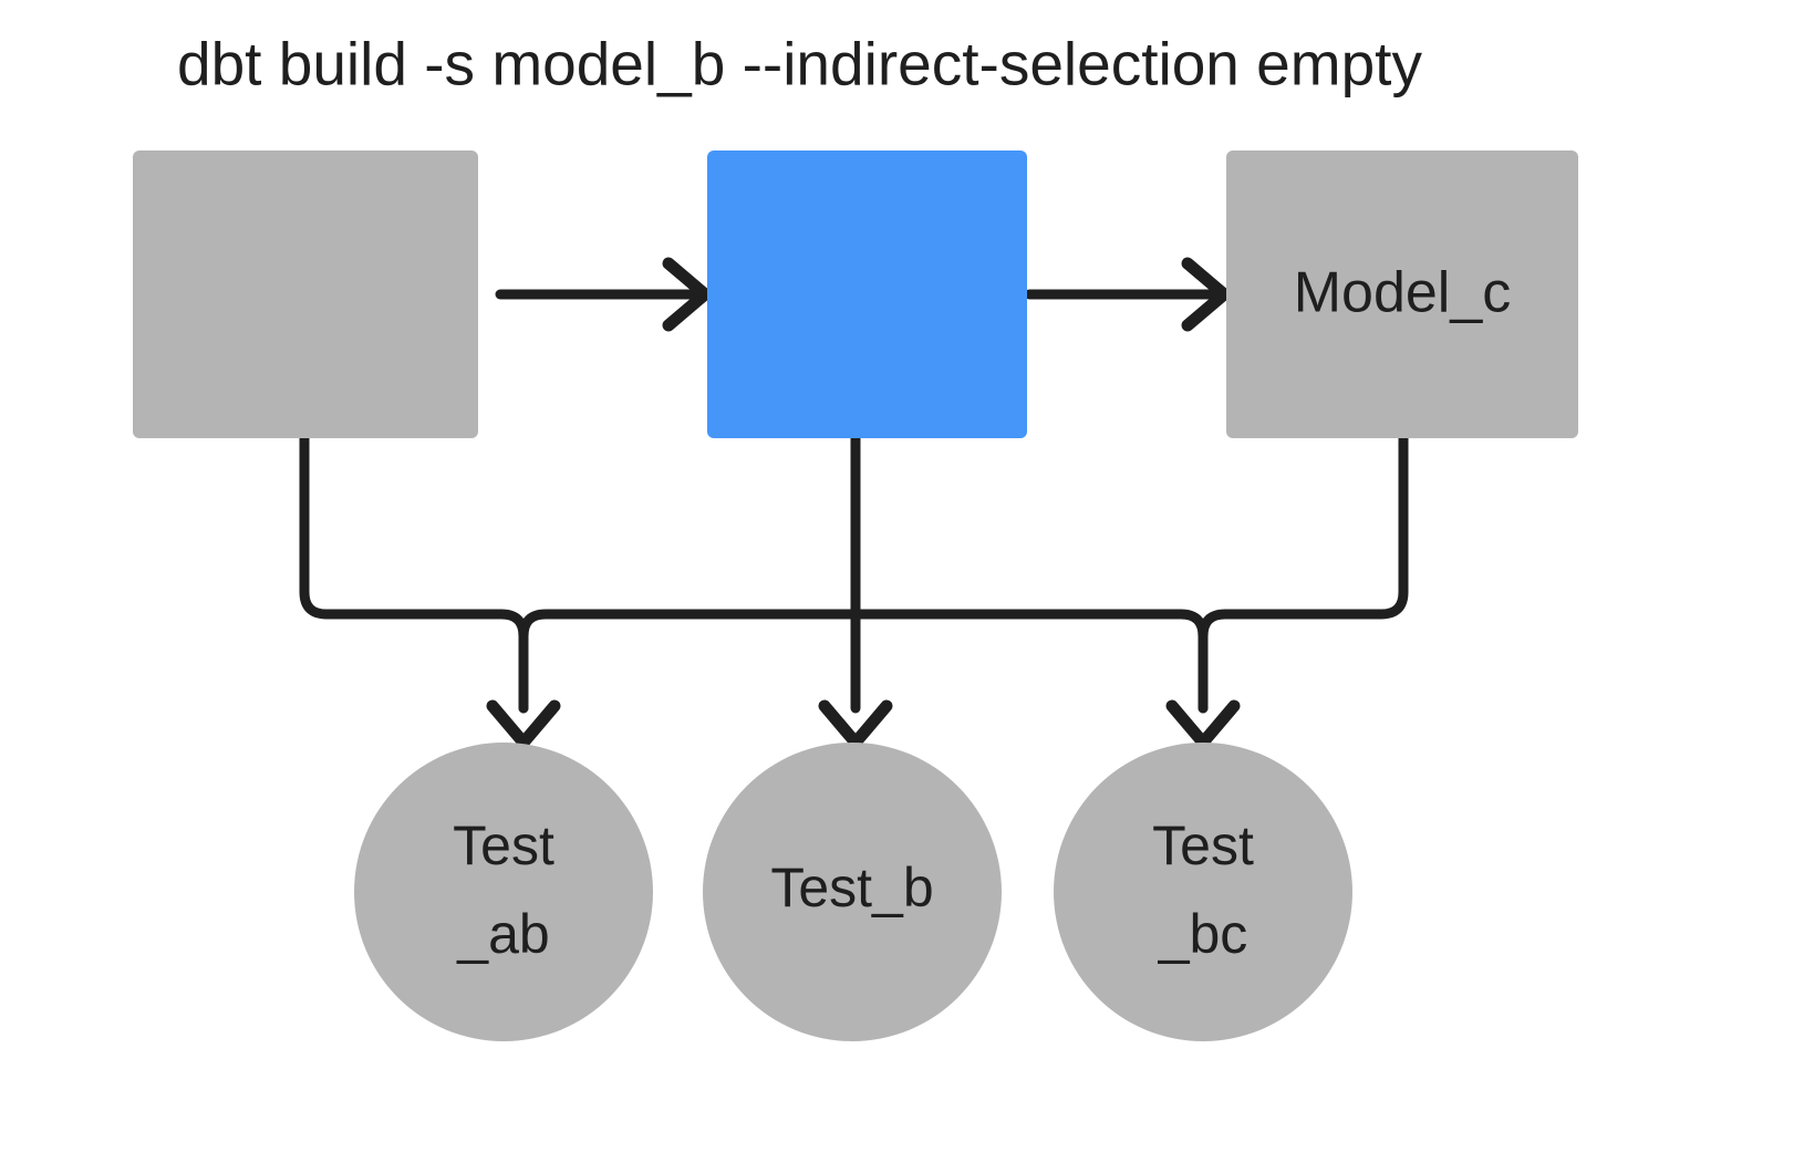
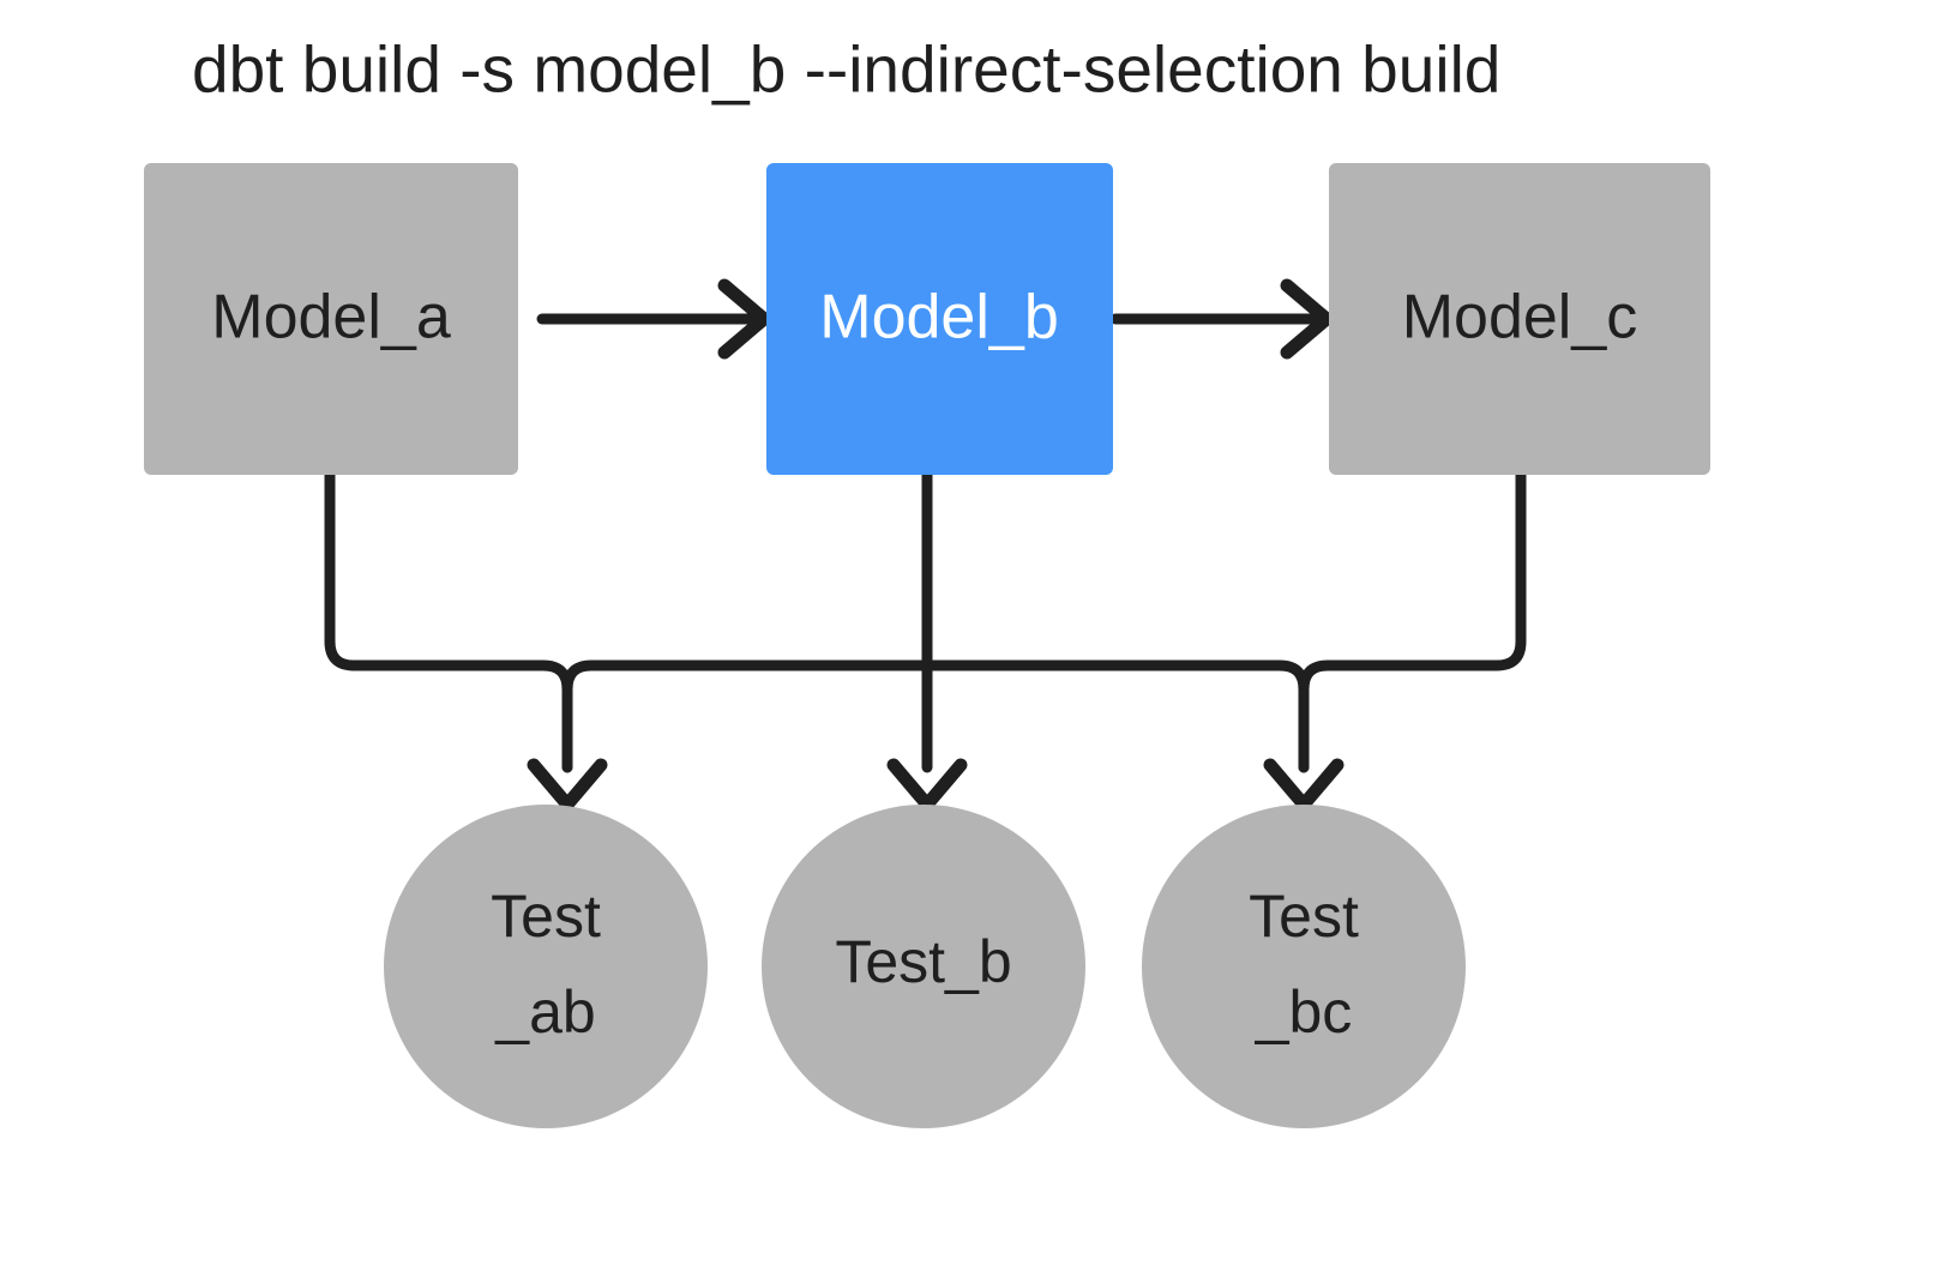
- dbt build -s model_b --indirect-selection empty
+ dbt build -s model_b --indirect-selection build
+ Model_a
+ Model_b
  Model_c
  Test
  _ab
  Test_b
  Test
  _bc
